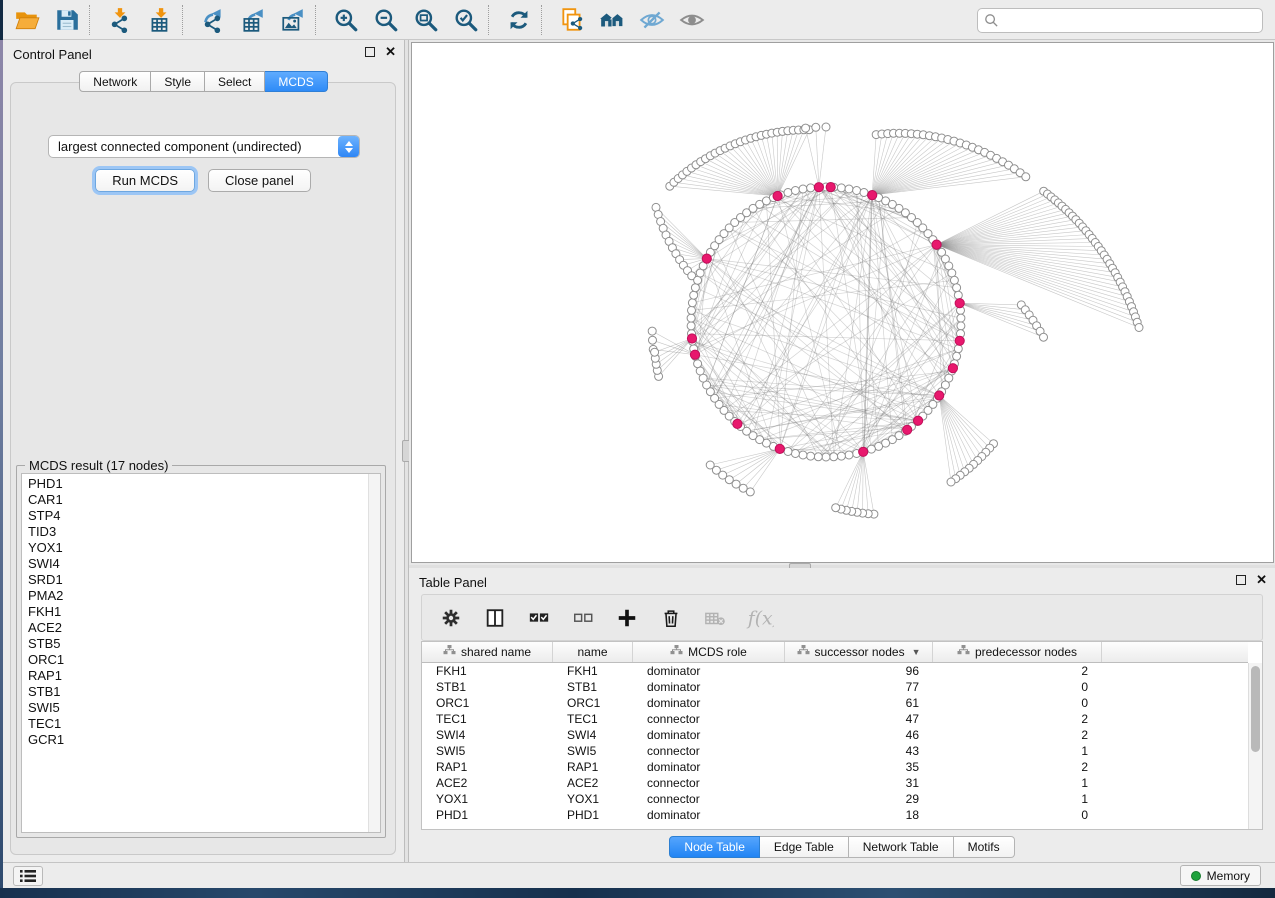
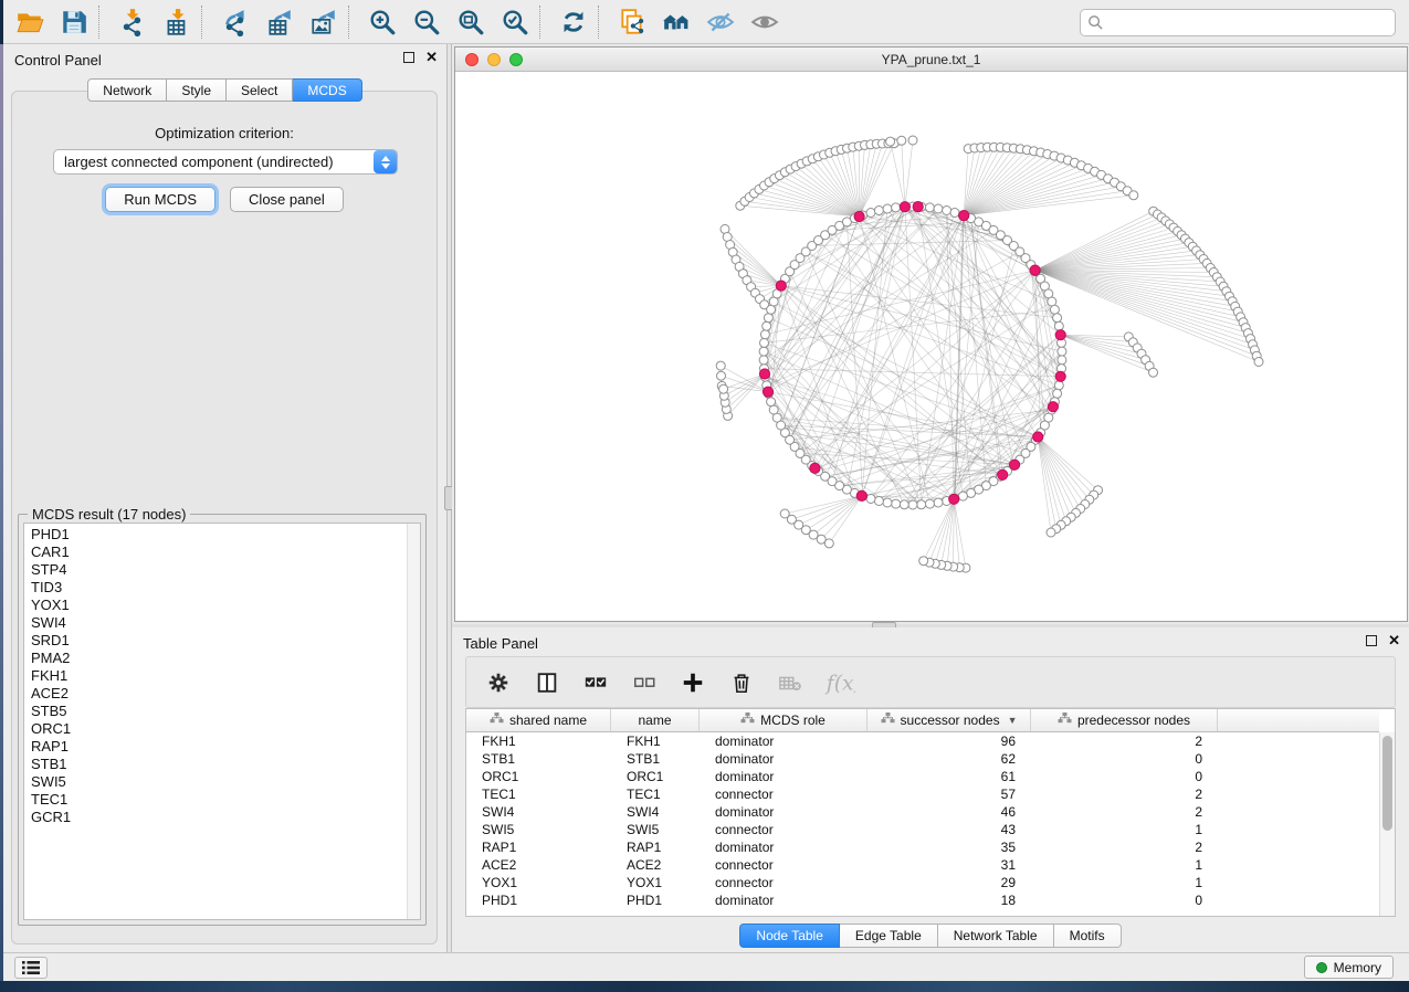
  Control Panel
  ✕
  Network
  Style
  Select
  MCDS
+ Optimization criterion:
  largest connected component (undirected)
  Run MCDS
  Close panel
  MCDS result (17 nodes)
  PHD1
  CAR1
  STP4
  TID3
  YOX1
  SWI4
  SRD1
  PMA2
  FKH1
  ACE2
  STB5
  ORC1
  RAP1
  STB1
  SWI5
  TEC1
  GCR1
+ YPA_prune.txt_1
  Table Panel
  ✕
  f(x
  shared name
  name
  MCDS role
  successor nodes
  ▼
  predecessor nodes
  FKH1
  FKH1
  dominator
  96
  2
  STB1
  STB1
  dominator
- 77
+ 62
  0
  ORC1
  ORC1
  dominator
  61
  0
  TEC1
  TEC1
  connector
- 47
+ 57
  2
  SWI4
  SWI4
  dominator
  46
  2
  SWI5
  SWI5
  connector
  43
  1
  RAP1
  RAP1
  dominator
  35
  2
  ACE2
  ACE2
  connector
  31
  1
  YOX1
  YOX1
  connector
  29
  1
  PHD1
  PHD1
  dominator
  18
  0
  Node Table
  Edge Table
  Network Table
  Motifs
  Memory
